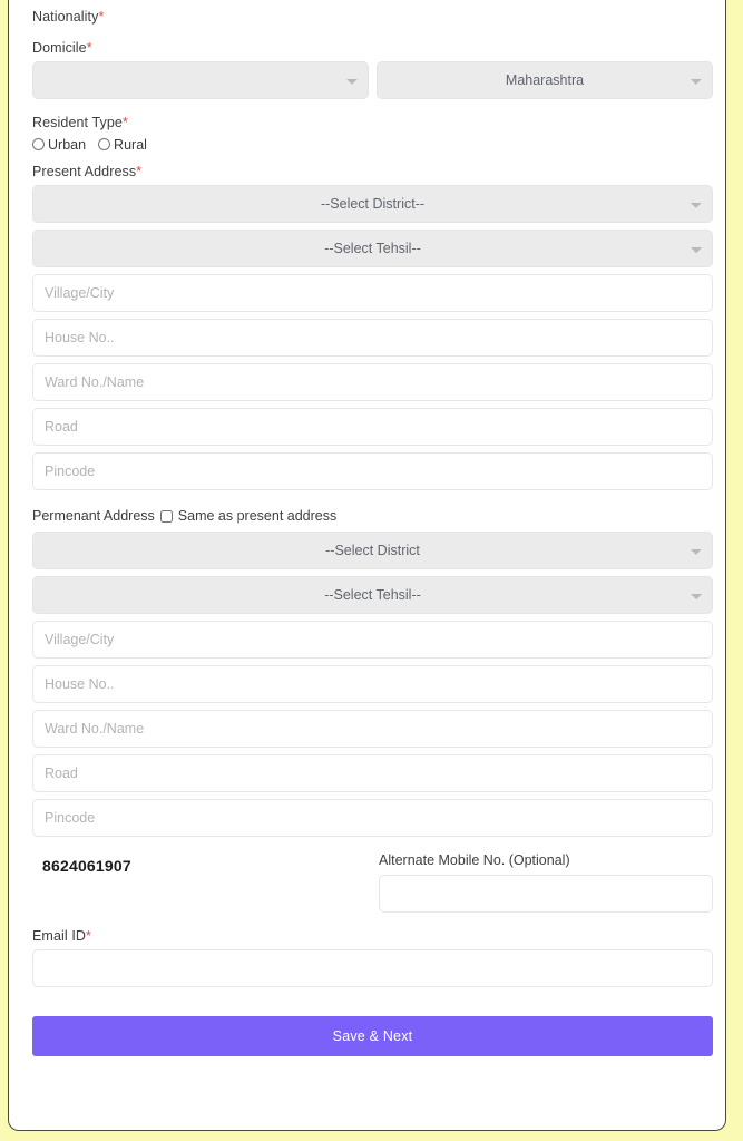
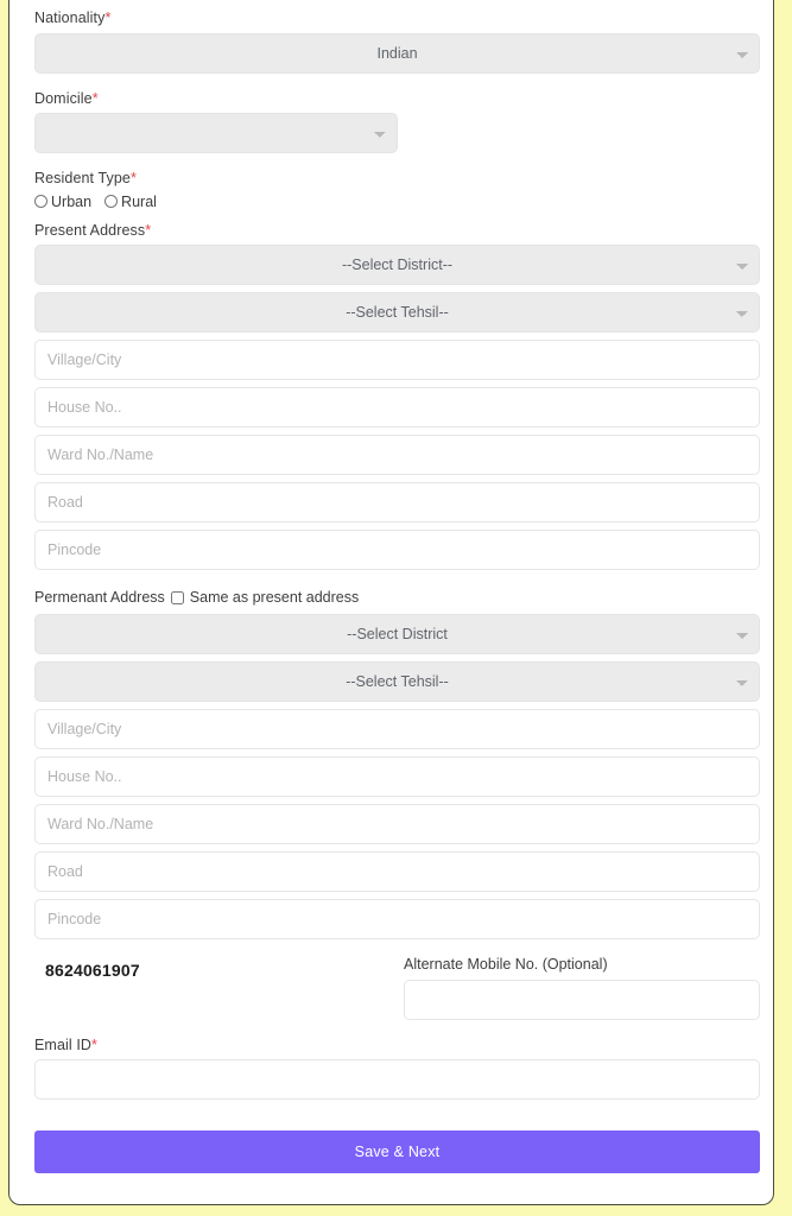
  Nationality*
+ Indian
  Domicile*
- Maharashtra
  Resident Type*
  Urban
  Rural
  Present Address*
  --Select District-- --Select Tehsil-- Village/City House No.. Ward No./Name Road Pincode
  Permenant Address
  Same as present address
  --Select District --Select Tehsil-- Village/City House No.. Ward No./Name Road Pincode
  8624061907
  Alternate Mobile No. (Optional)
  Email ID*
  Save & Next
